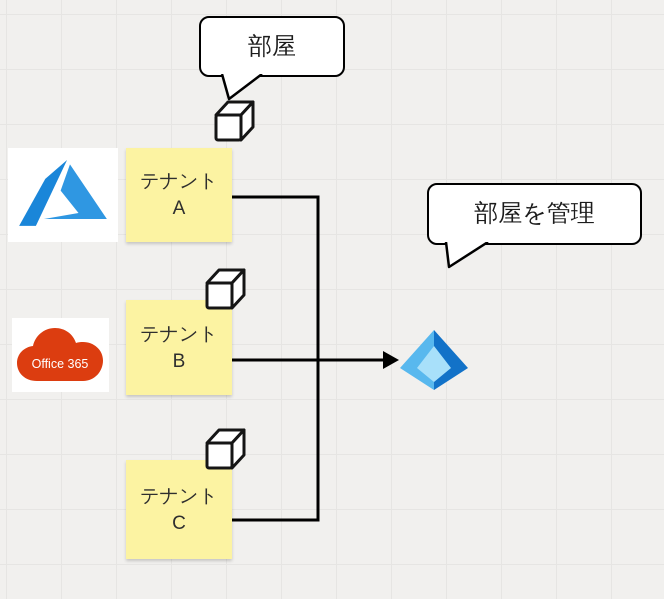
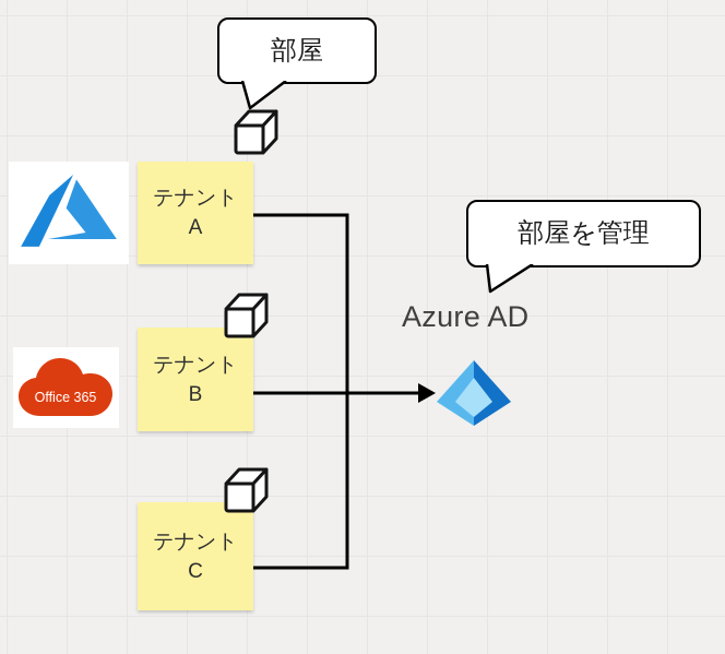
  Office 365
  テナント
  A
  テナント
  B
  テナント
  C
+ Azure AD
  部屋
  部屋を管理
